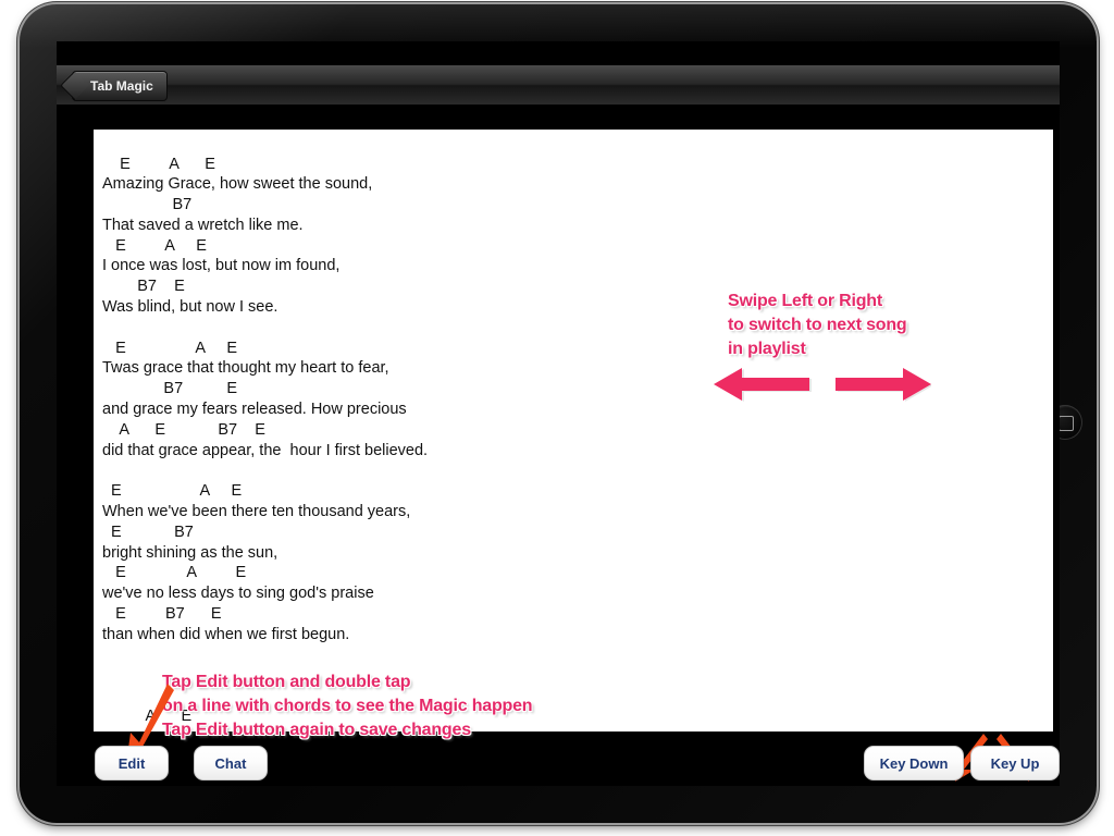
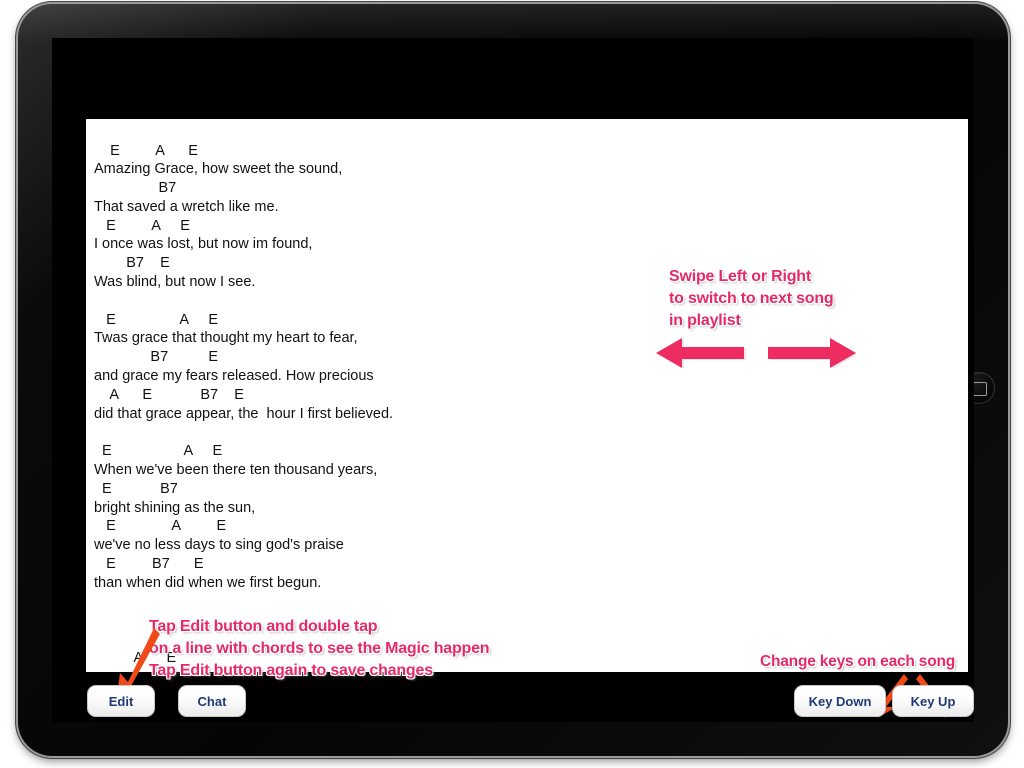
- Tab Magic
  E A E
  Amazing Grace, how sweet the sound,
  B7
  That saved a wretch like me.
  E A E
  I once was lost, but now im found,
  B7 E
  Was blind, but now I see.
  E A E
  Twas grace that thought my heart to fear,
  B7 E
  and grace my fears released. How precious
  A E B7 E
  did that grace appear, the hour I first believed.
  E A E
  When we've been there ten thousand years,
  E B7
  bright shining as the sun,
  E A E
  we've no less days to sing god's praise
  E B7 E
  than when did when we first begun.
  A E
  Swipe Left or Right
  to switch to next song
  in playlist
  Tap Edit button and double tap
  on a line with chords to see the Magic happen
  Tap Edit button again to save changes
+ Change keys on each song
  Edit
  Chat
  Key Down
  Key Up
